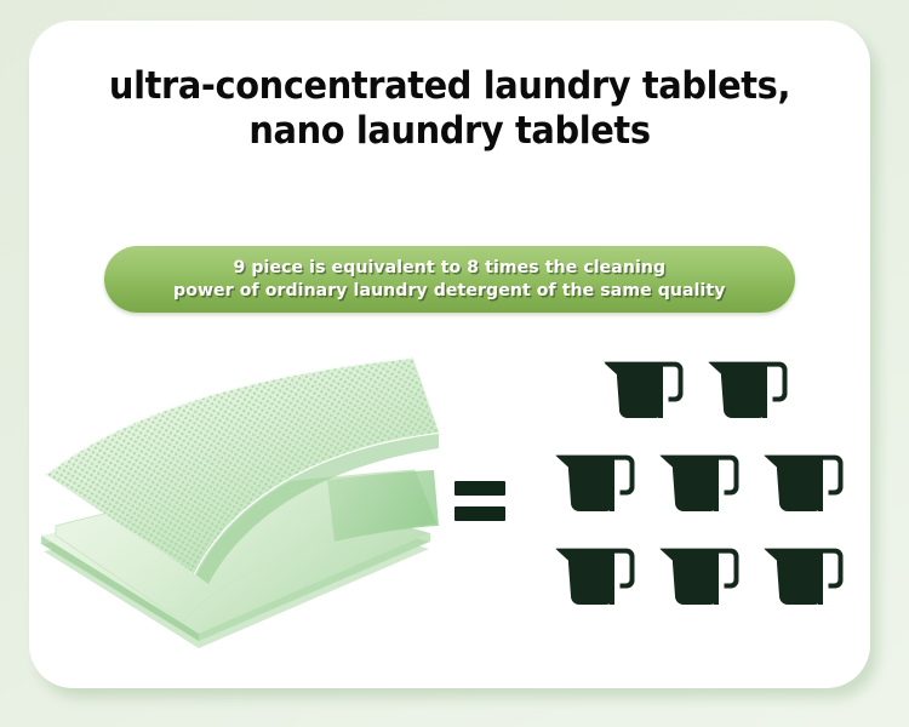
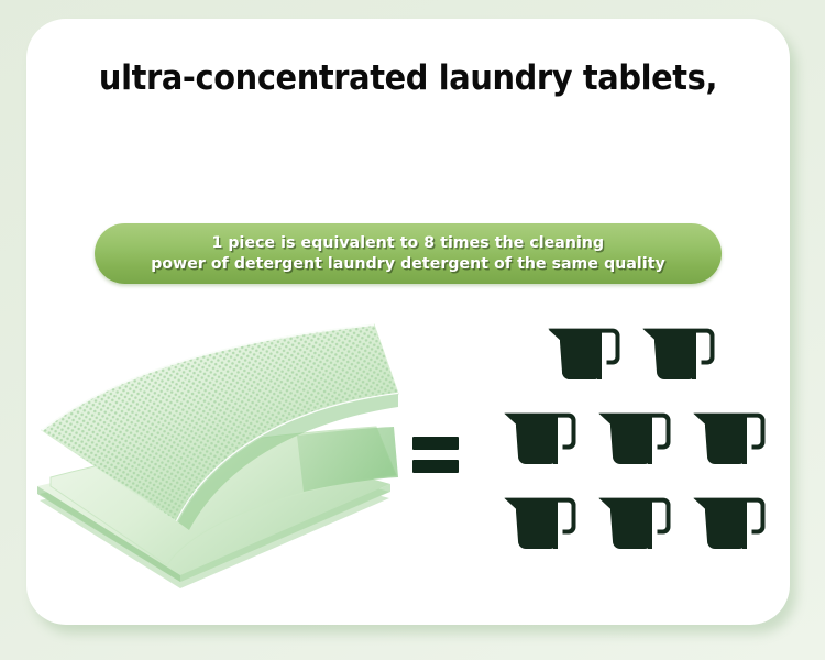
  ultra-concentrated laundry tablets,
- nano laundry tablets
- 9 piece is equivalent to 8 times the cleaning
+ 1 piece is equivalent to 8 times the cleaning
- power of ordinary laundry detergent of the same quality
+ power of detergent laundry detergent of the same quality
